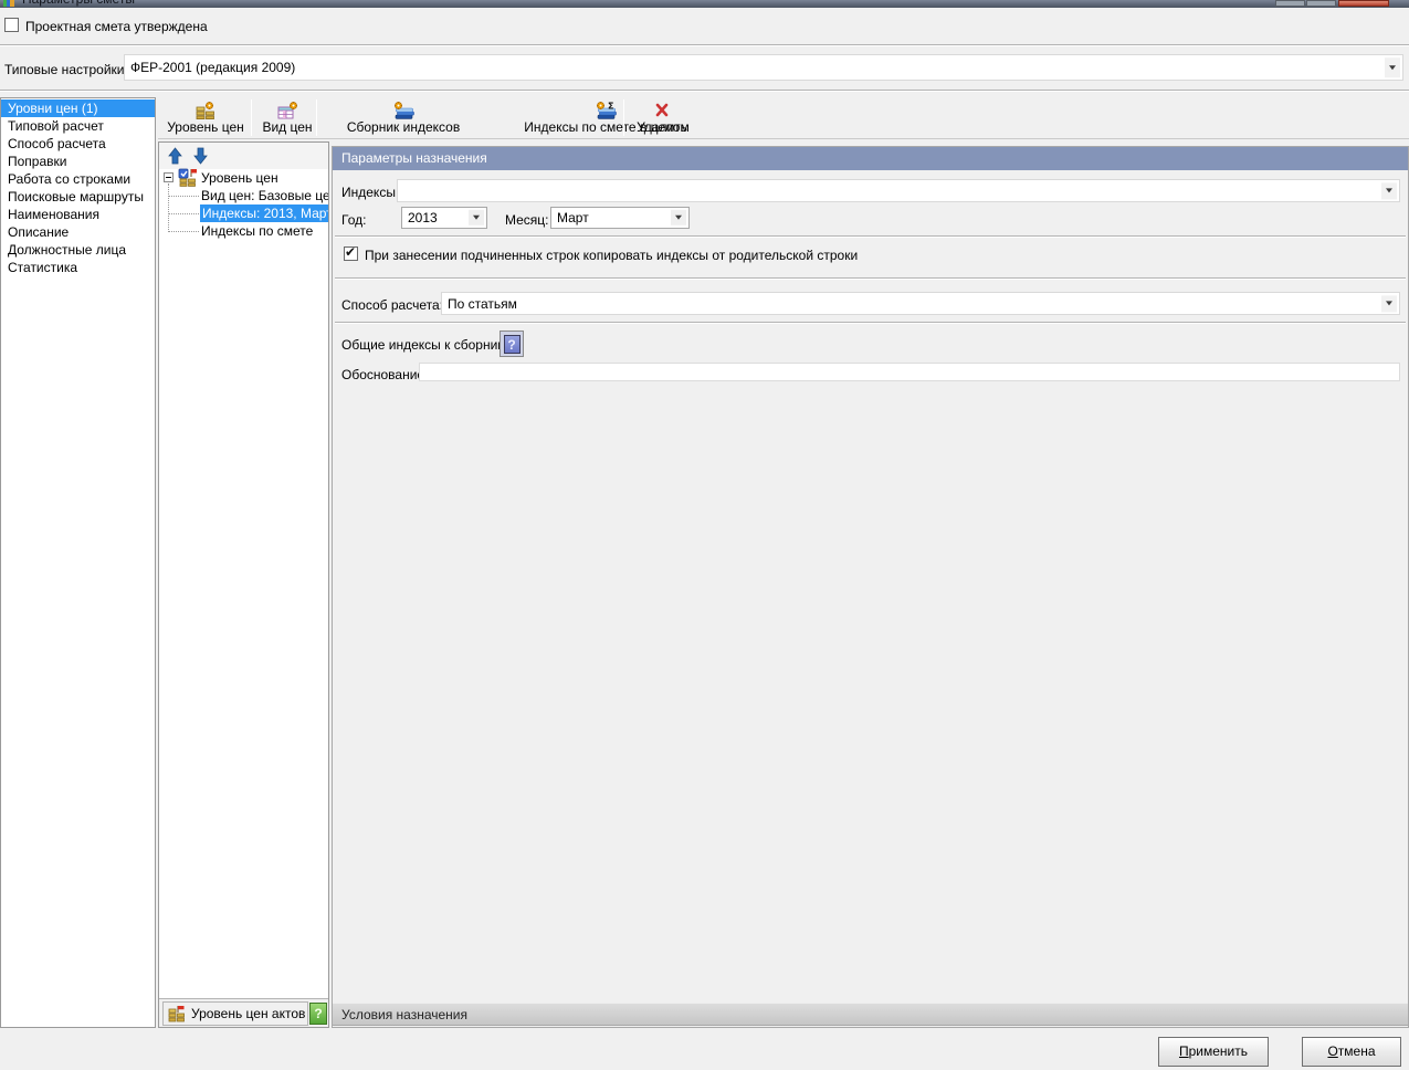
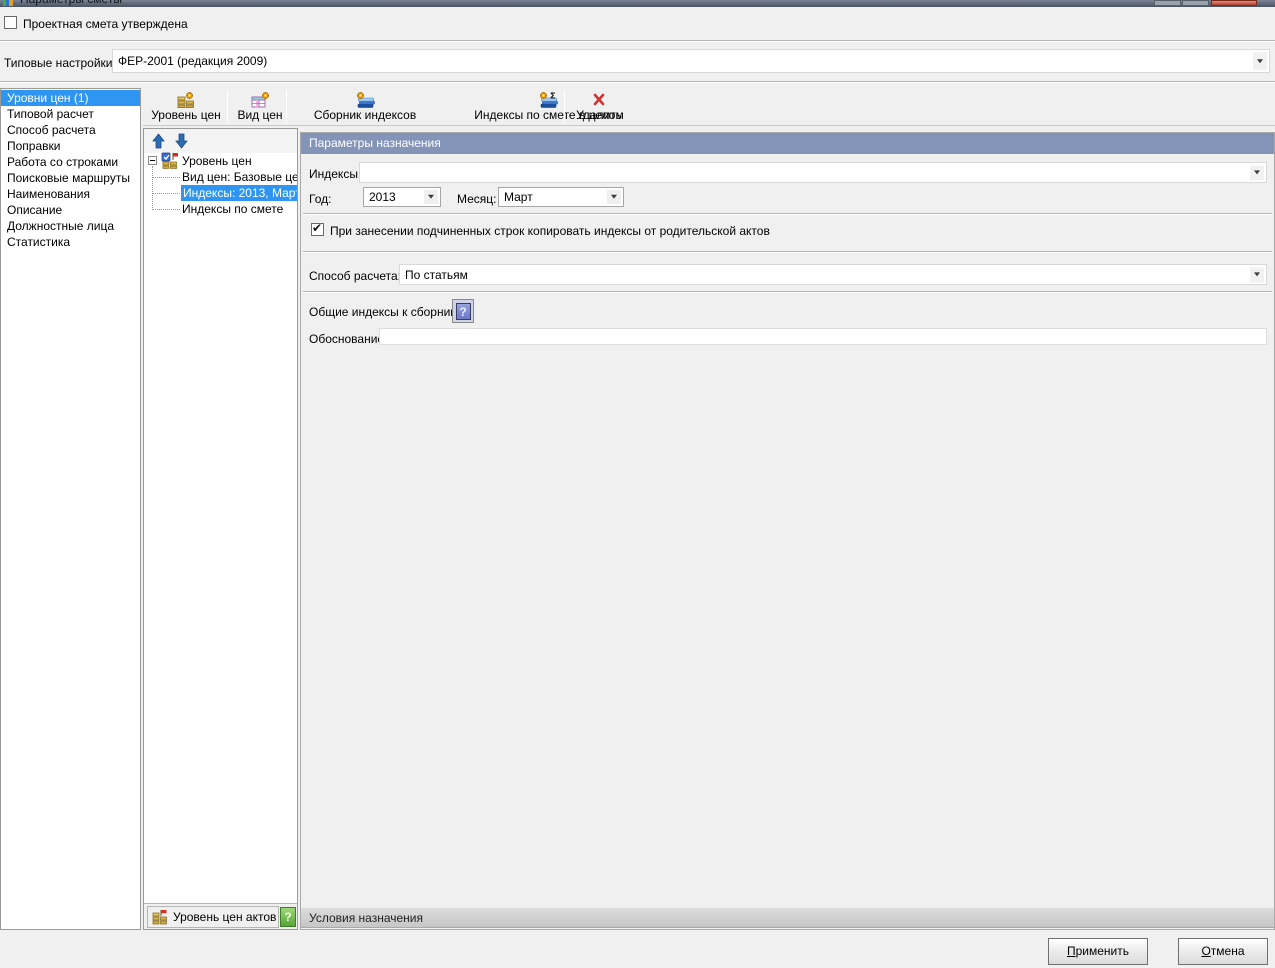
  Проектная смета утверждена
  Типовые настройки
  ФЕР-2001 (редакция 2009)
  Уровни цен (1)
  Типовой расчет
  Способ расчета
  Поправки
  Работа со строками
  Поисковые маршруты
  Наименования
  Описание
  Должностные лица
  Статистика
  Уровень цен
  Вид цен
  Сборник индексов
  Σ
  Индексы по смете в целом
  Удалить
  Уровень цен
  Вид цен: Базовые це
  Индексы: 2013, Мар
  Индексы по смете
  Уровень цен актов
  ?
  Параметры назначения
  Индексы
  Год:
  2013
  Месяц:
  Март
  ✔
- При занесении подчиненных строк копировать индексы от родительской строки
+ При занесении подчиненных строк копировать индексы от родительской актов
  Способ расчета
  По статьям
  Общие индексы к сборни
  ?
  Обосновани
  Условия назначения
  Применить
  Отмена
